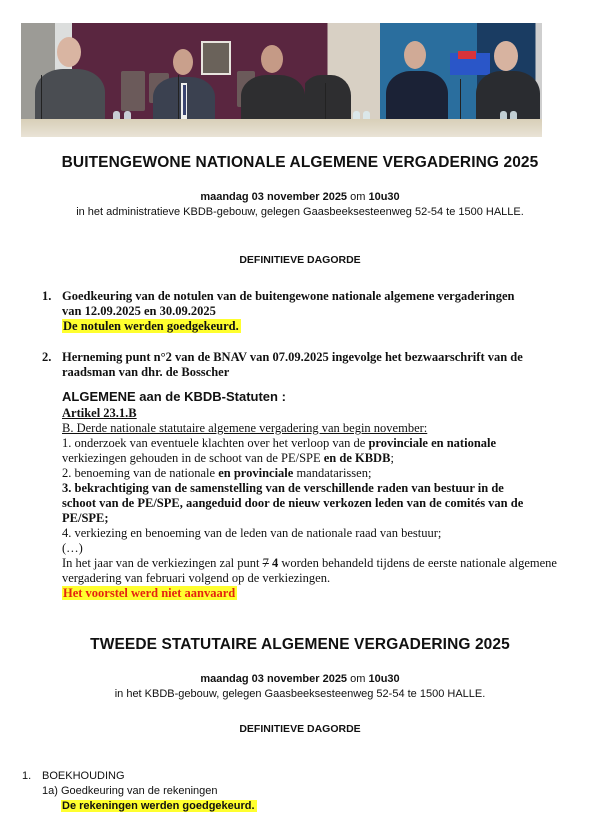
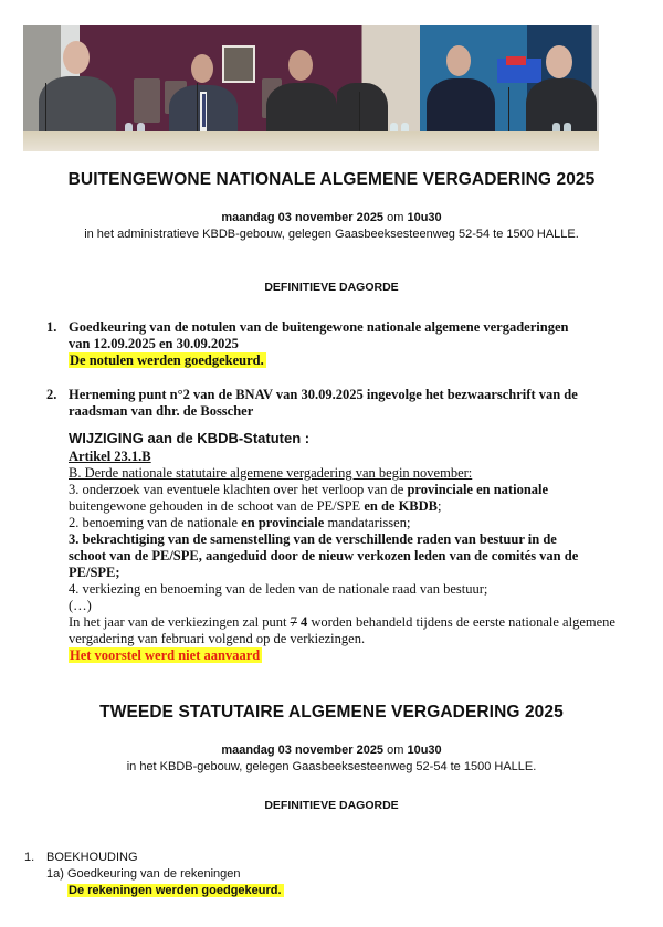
  BUITENGEWONE NATIONALE ALGEMENE VERGADERING 2025
  maandag 03 november 2025 om 10u30
  in het administratieve KBDB-gebouw, gelegen Gaasbeeksesteenweg 52-54 te 1500 HALLE.
  DEFINITIEVE DAGORDE
  1.
  Goedkeuring van de notulen van de buitengewone nationale algemene vergaderingen
  van 12.09.2025 en 30.09.2025
  De notulen werden goedgekeurd.
  2.
- Herneming punt n°2 van de BNAV van 07.09.2025 ingevolge het bezwaarschrift van de
+ Herneming punt n°2 van de BNAV van 30.09.2025 ingevolge het bezwaarschrift van de
  raadsman van dhr. de Bosscher
- ALGEMENE aan de KBDB-Statuten :
+ WIJZIGING aan de KBDB-Statuten :
  Artikel 23.1.B
  B. Derde nationale statutaire algemene vergadering van begin november:
- 1. onderzoek van eventuele klachten over het verloop van de provinciale en nationale
+ 3. onderzoek van eventuele klachten over het verloop van de provinciale en nationale
- verkiezingen gehouden in de schoot van de PE/SPE en de KBDB;
+ buitengewone gehouden in de schoot van de PE/SPE en de KBDB;
  2. benoeming van de nationale en provinciale mandatarissen;
  3. bekrachtiging van de samenstelling van de verschillende raden van bestuur in de
  schoot van de PE/SPE, aangeduid door de nieuw verkozen leden van de comités van de
  PE/SPE;
  4. verkiezing en benoeming van de leden van de nationale raad van bestuur;
  (…)
  In het jaar van de verkiezingen zal punt 7 4 worden behandeld tijdens de eerste nationale algemene
  vergadering van februari volgend op de verkiezingen.
  Het voorstel werd niet aanvaard
  TWEEDE STATUTAIRE ALGEMENE VERGADERING 2025
  maandag 03 november 2025 om 10u30
  in het KBDB-gebouw, gelegen Gaasbeeksesteenweg 52-54 te 1500 HALLE.
  DEFINITIEVE DAGORDE
  1. BOEKHOUDING
  1a) Goedkeuring van de rekeningen
  De rekeningen werden goedgekeurd.
